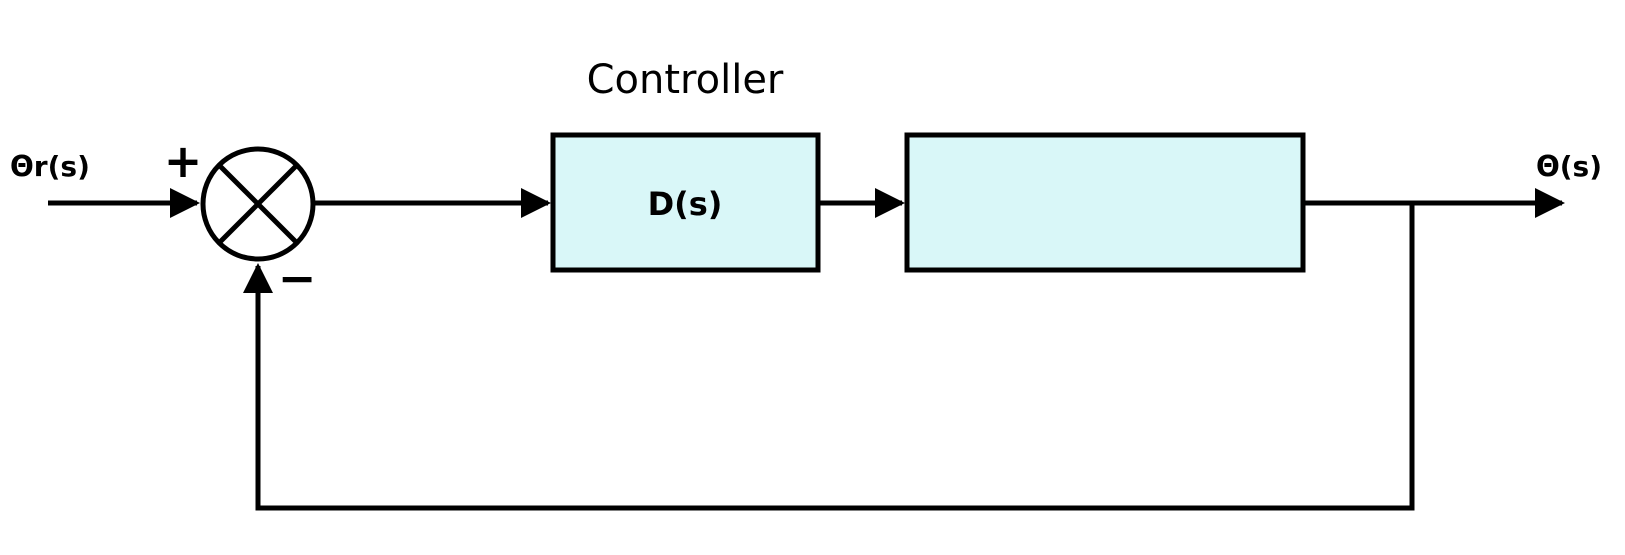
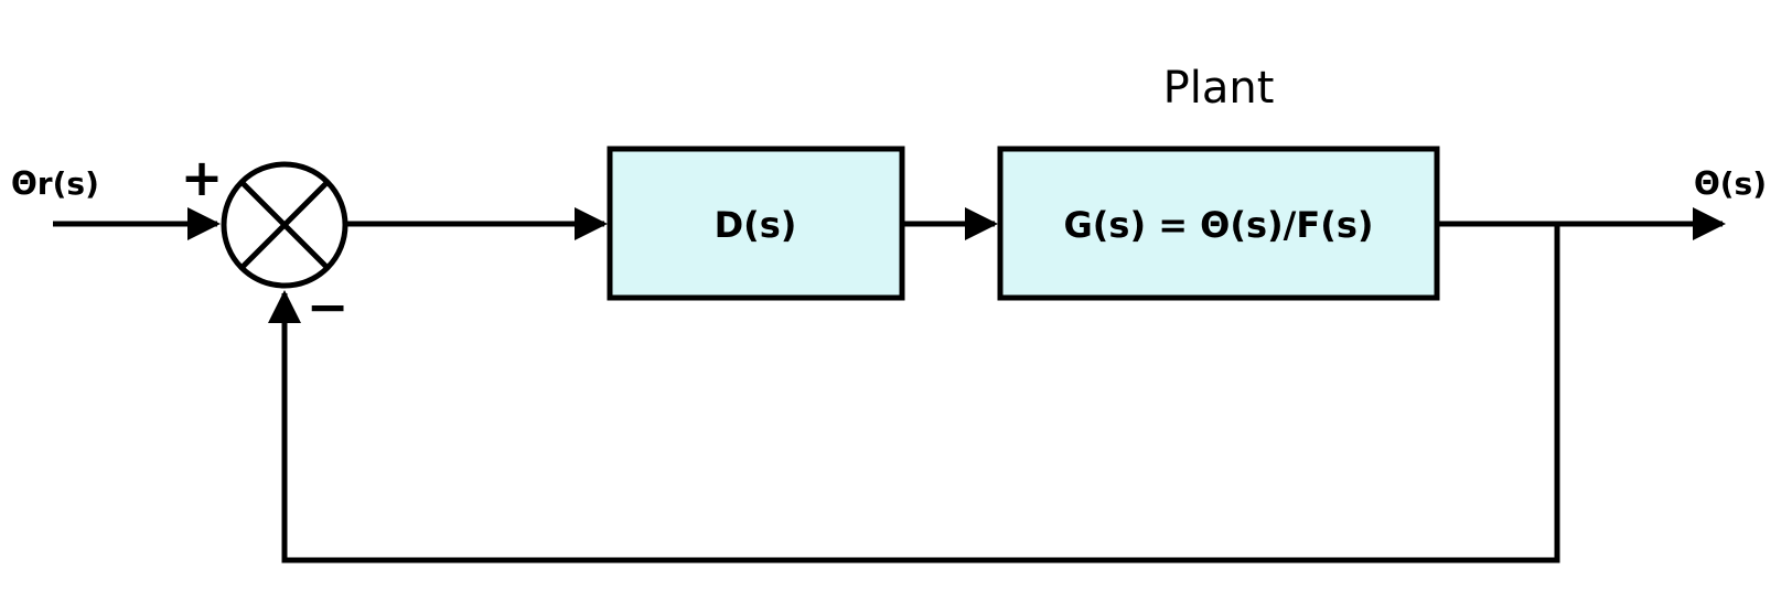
  Θr(s)
  +
  −
- Controller
  D(s)
+ Plant
+ G(s) = Θ(s)/F(s)
  Θ(s)
